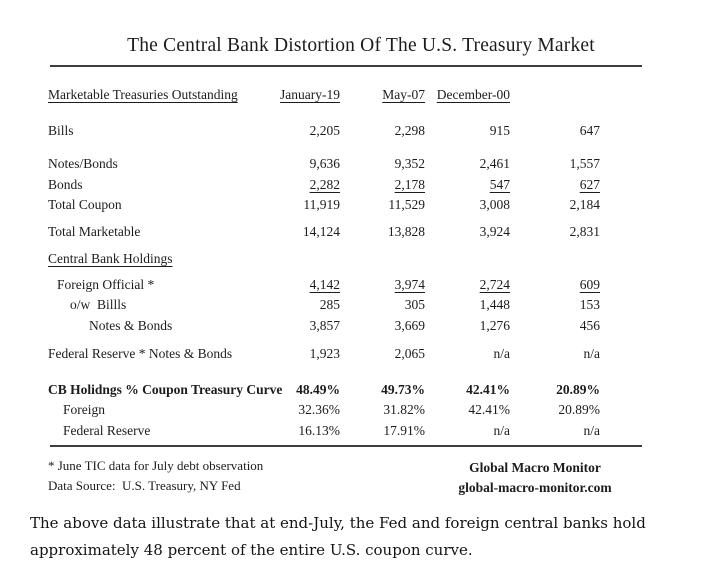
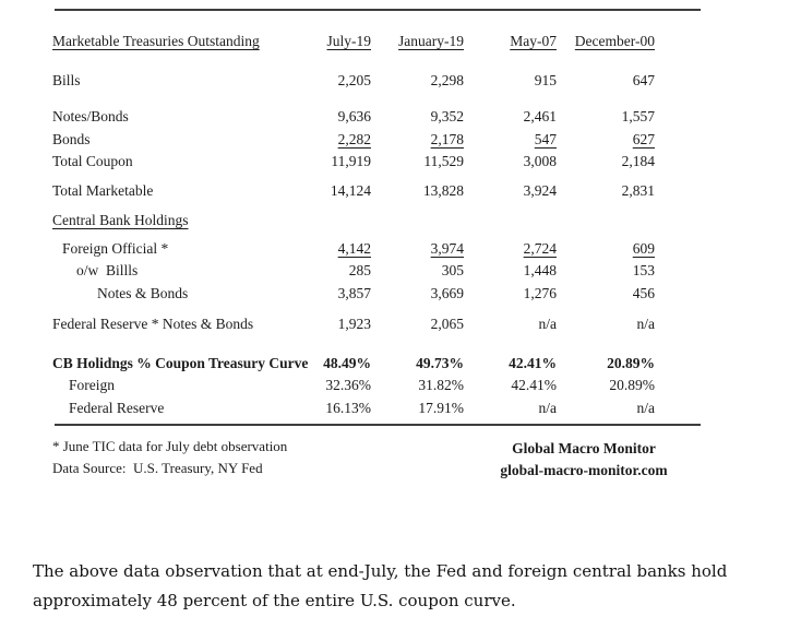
- The Central Bank Distortion Of The U.S. Treasury Market
  Marketable Treasuries Outstanding
+ July-19
  January-19
  May-07
  December-00
  Bills
  2,205
  2,298
  915
  647
  Notes/Bonds
  9,636
  9,352
  2,461
  1,557
  Bonds
  2,282
  2,178
  547
  627
  Total Coupon
  11,919
  11,529
  3,008
  2,184
  Total Marketable
  14,124
  13,828
  3,924
  2,831
  Central Bank Holdings
  Foreign Official *
  4,142
  3,974
  2,724
  609
  o/w Billls
  285
  305
  1,448
  153
  Notes & Bonds
  3,857
  3,669
  1,276
  456
  Federal Reserve * Notes & Bonds
  1,923
  2,065
  n/a
  n/a
  CB Holidngs % Coupon Treasury Curve
  48.49%
  49.73%
  42.41%
  20.89%
  Foreign
  32.36%
  31.82%
  42.41%
  20.89%
  Federal Reserve
  16.13%
  17.91%
  n/a
  n/a
  * June TIC data for July debt observation
  Data Source: U.S. Treasury, NY Fed
  Global Macro Monitor
  global-macro-monitor.com
- The above data illustrate that at end-July, the Fed and foreign central banks hold
+ The above data observation that at end-July, the Fed and foreign central banks hold
  approximately 48 percent of the entire U.S. coupon curve.
